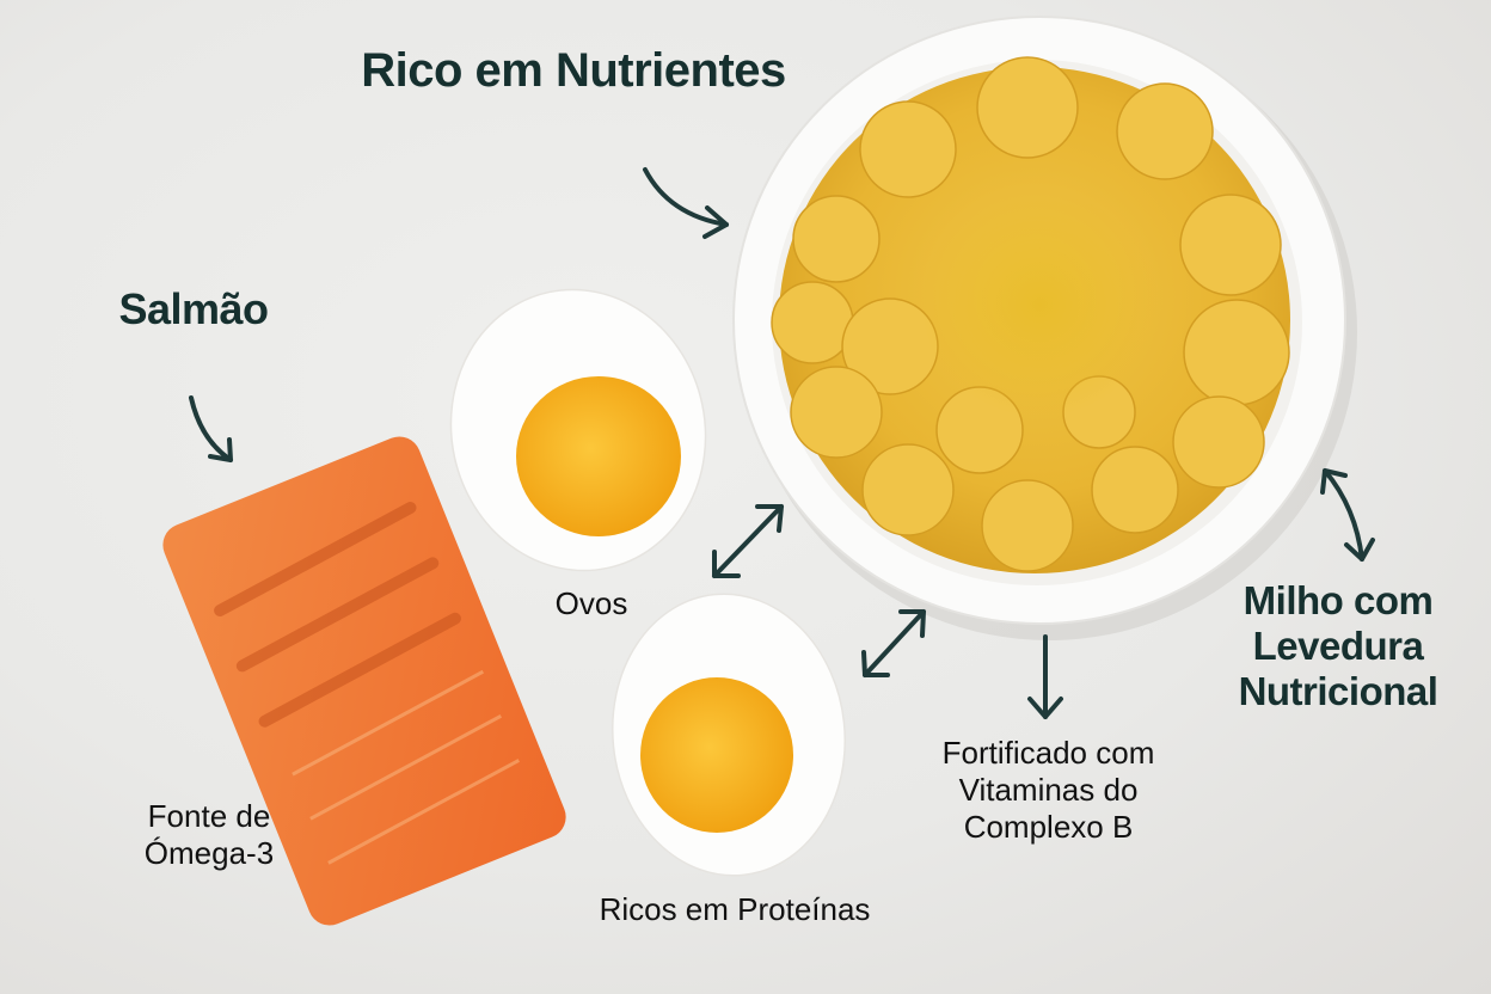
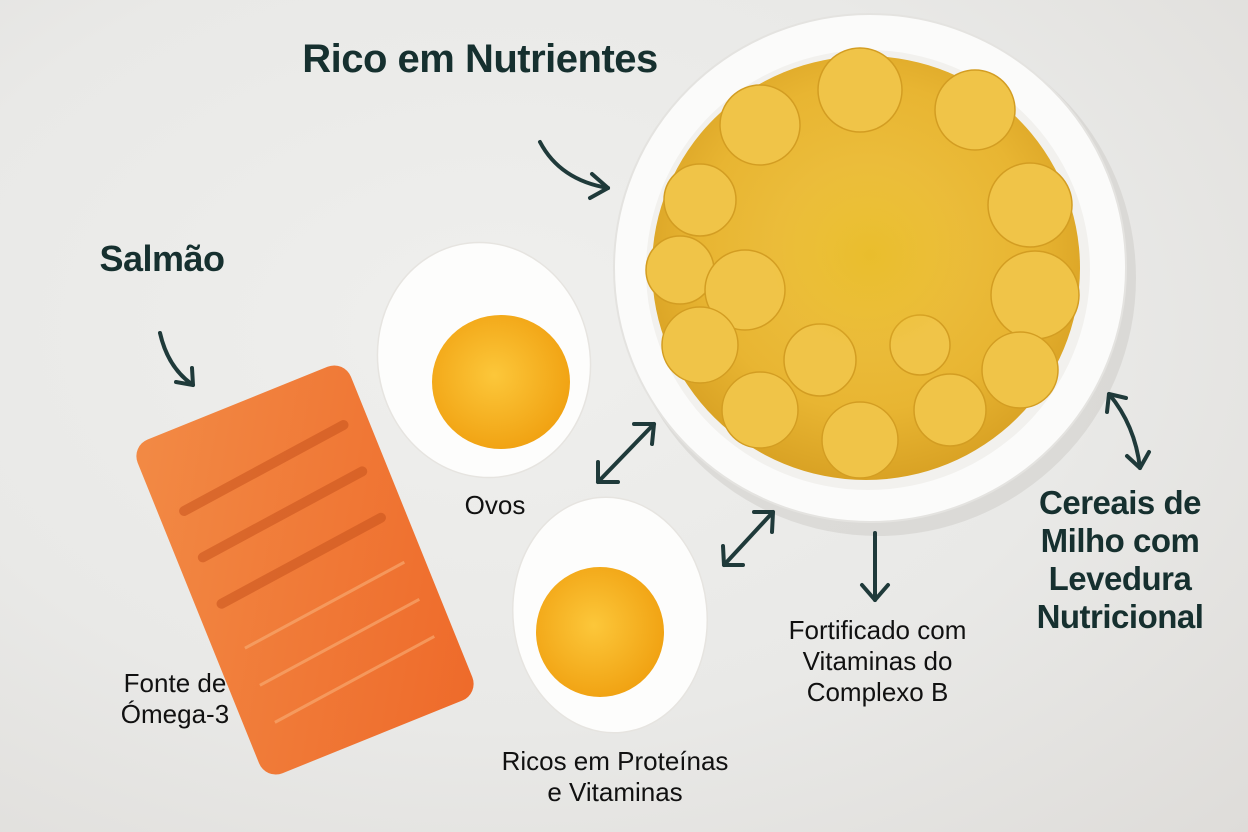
  Rico em Nutrientes
  Salmão
  Fonte de
  Ómega-3
  Ovos
  Ricos em Proteínas
+ e Vitaminas
+ Cereais de
  Milho com
  Levedura
  Nutricional
  Fortificado com
  Vitaminas do
  Complexo B
